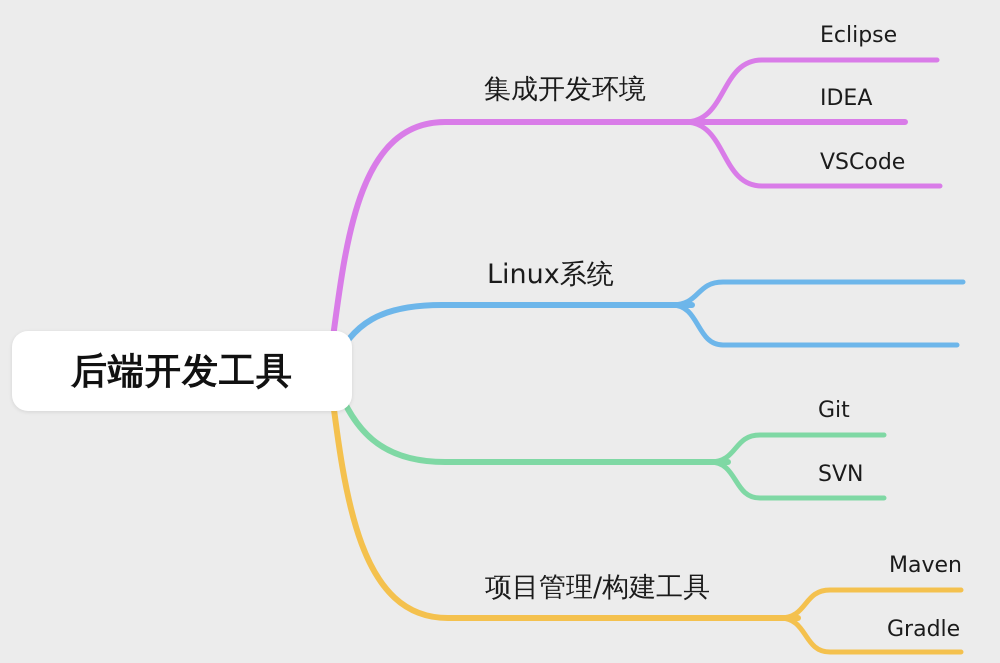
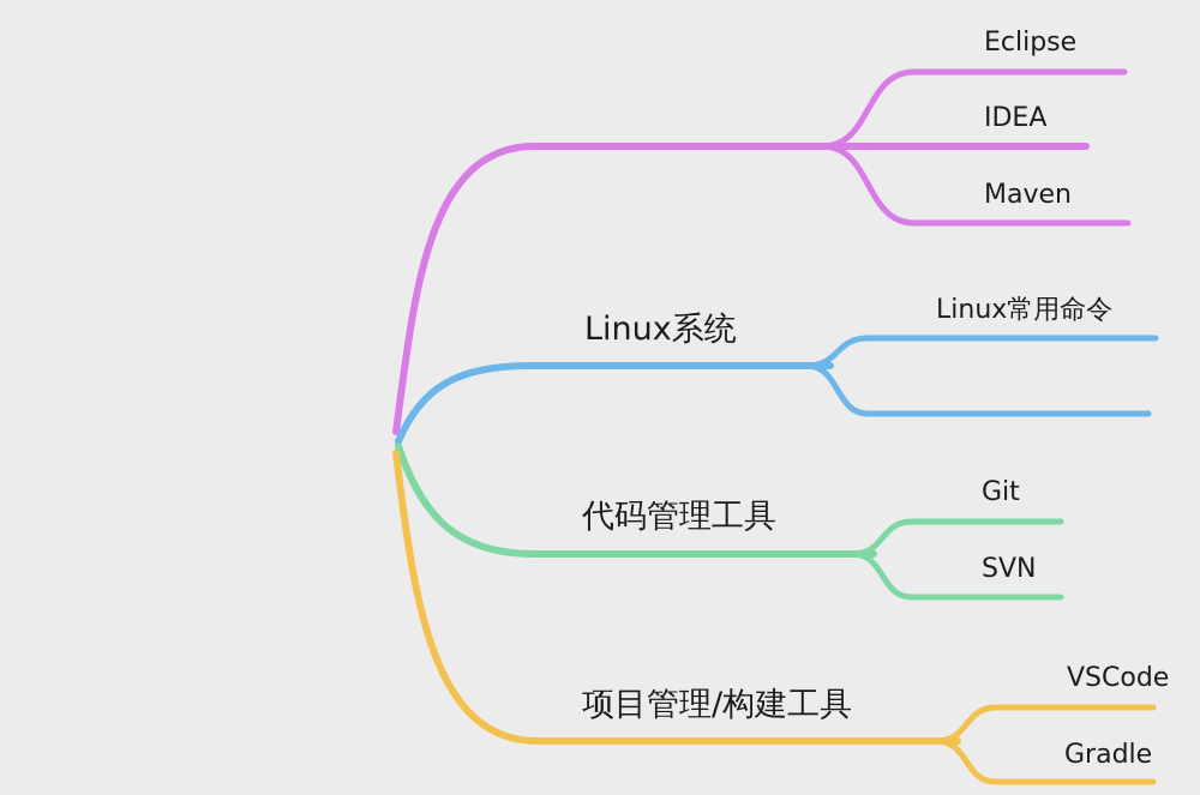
- 后端开发工具
- 集成开发环境
  Eclipse
  IDEA
- VSCode
+ Maven
  Linux系统
+ Linux常用命令
+ 代码管理工具
  Git
  SVN
  项目管理/构建工具
- Maven
+ VSCode
  Gradle
